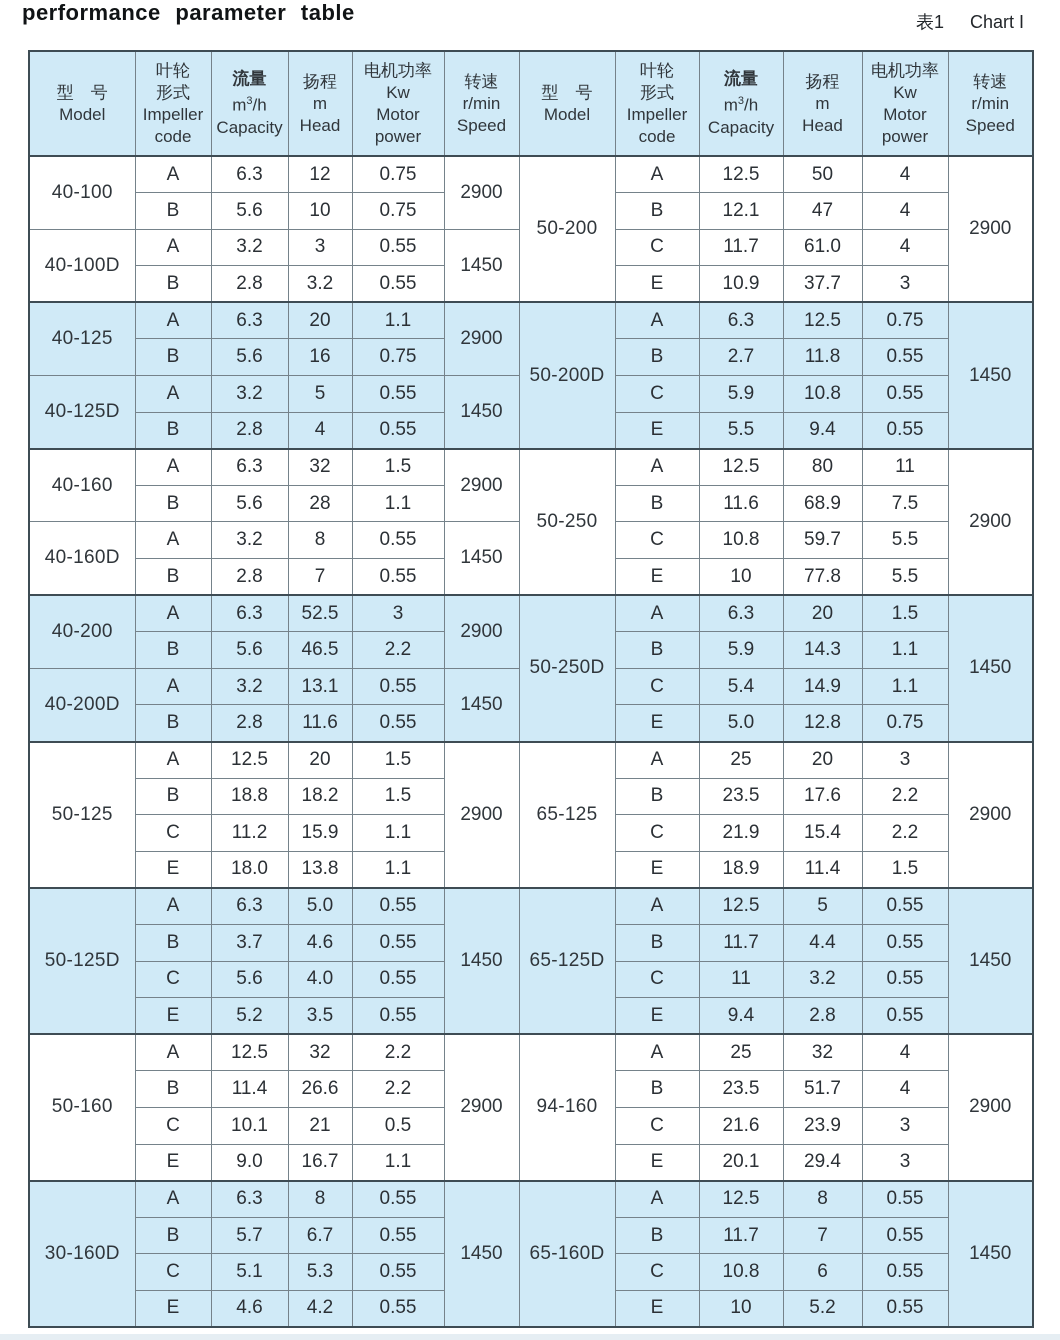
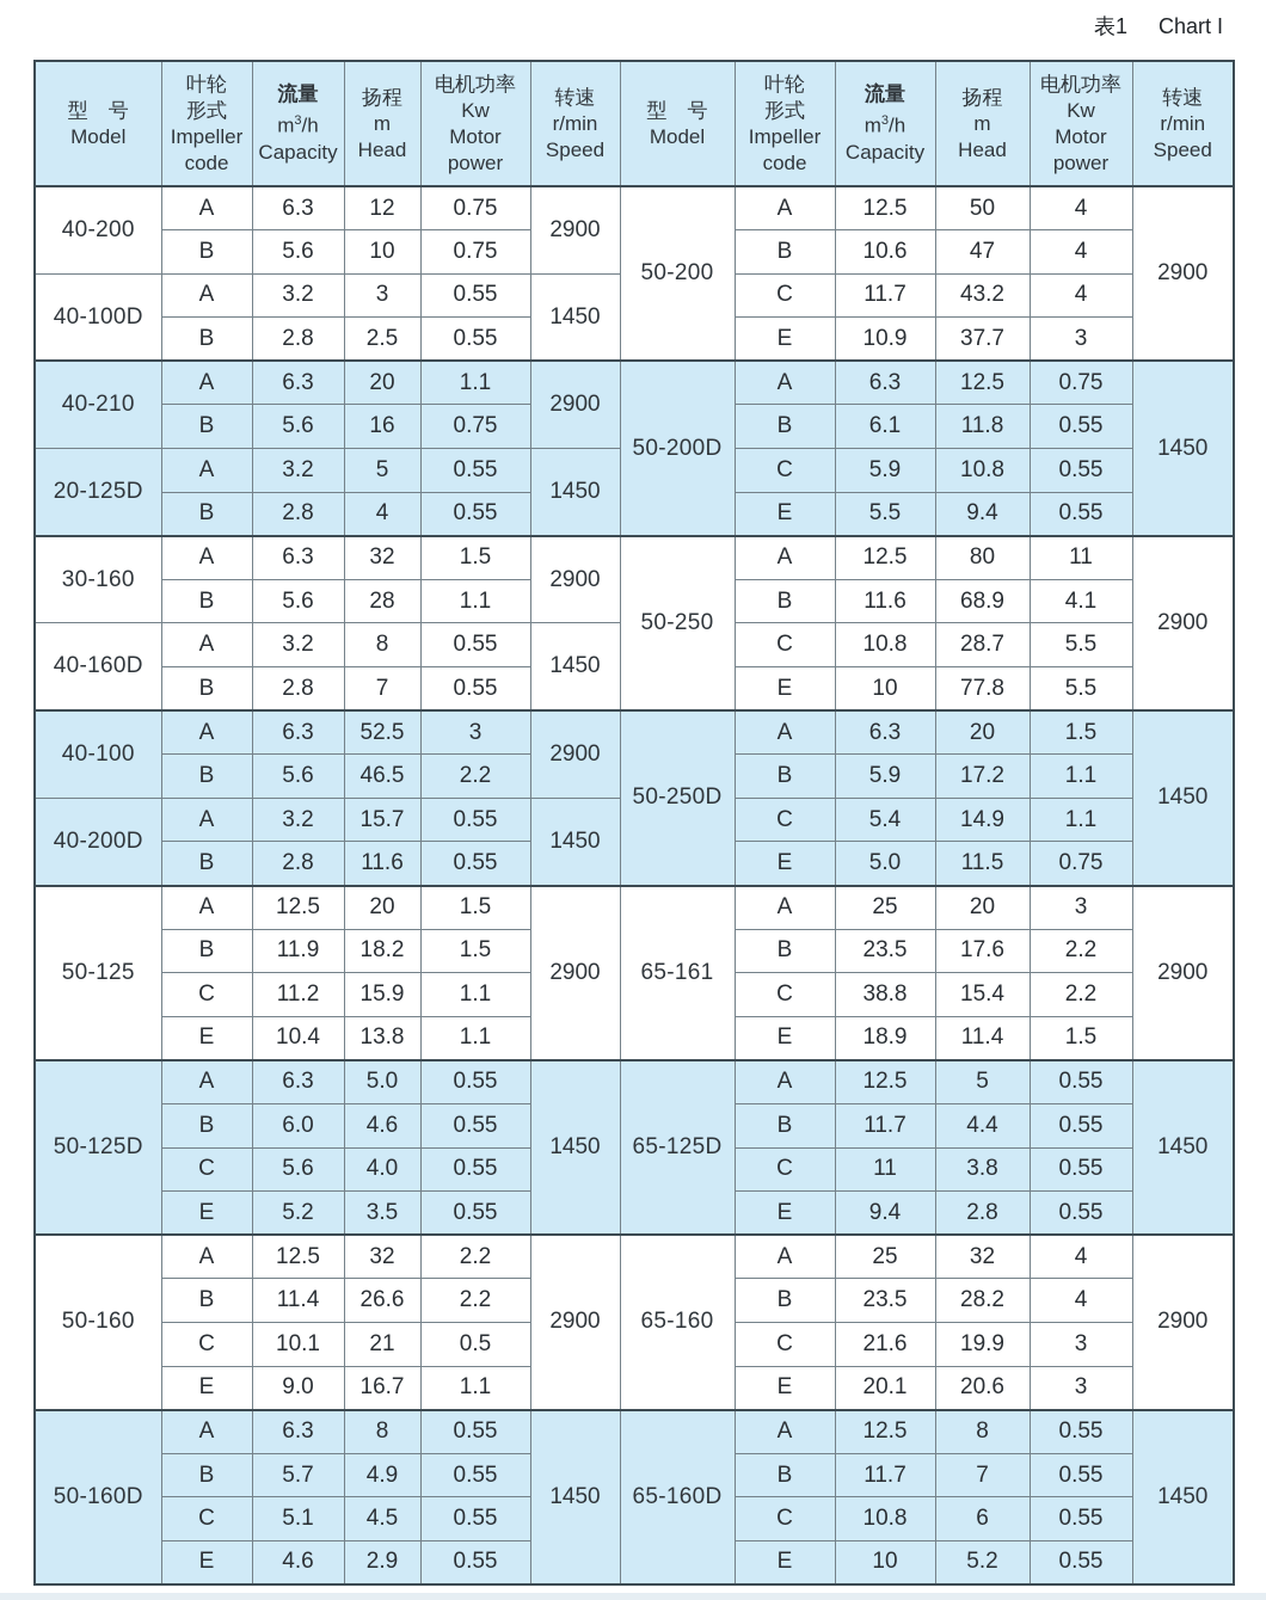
- performance parameter table
  表1 Chart I
  型 号Model	叶轮形式Impellercode	流量m3/hCapacity	扬程mHead	电机功率KwMotorpower	转速r/minSpeed	型 号Model	叶轮形式Impellercode	流量m3/hCapacity	扬程mHead	电机功率KwMotorpower	转速r/minSpeed
- 40-100	A	6.3	12	0.75	2900	50-200	A	12.5	50	4	2900
+ 40-200	A	6.3	12	0.75	2900	50-200	A	12.5	50	4	2900
- B	5.6	10	0.75	B	12.1	47	4
+ B	5.6	10	0.75	B	10.6	47	4
- 40-100D	A	3.2	3	0.55	1450	C	11.7	61.0	4
+ 40-100D	A	3.2	3	0.55	1450	C	11.7	43.2	4
- B	2.8	3.2	0.55	E	10.9	37.7	3
+ B	2.8	2.5	0.55	E	10.9	37.7	3
- 40-125	A	6.3	20	1.1	2900	50-200D	A	6.3	12.5	0.75	1450
+ 40-210	A	6.3	20	1.1	2900	50-200D	A	6.3	12.5	0.75	1450
- B	5.6	16	0.75	B	2.7	11.8	0.55
+ B	5.6	16	0.75	B	6.1	11.8	0.55
- 40-125D	A	3.2	5	0.55	1450	C	5.9	10.8	0.55
+ 20-125D	A	3.2	5	0.55	1450	C	5.9	10.8	0.55
  B	2.8	4	0.55	E	5.5	9.4	0.55
- 40-160	A	6.3	32	1.5	2900	50-250	A	12.5	80	11	2900
+ 30-160	A	6.3	32	1.5	2900	50-250	A	12.5	80	11	2900
- B	5.6	28	1.1	B	11.6	68.9	7.5
+ B	5.6	28	1.1	B	11.6	68.9	4.1
- 40-160D	A	3.2	8	0.55	1450	C	10.8	59.7	5.5
+ 40-160D	A	3.2	8	0.55	1450	C	10.8	28.7	5.5
  B	2.8	7	0.55	E	10	77.8	5.5
- 40-200	A	6.3	52.5	3	2900	50-250D	A	6.3	20	1.5	1450
+ 40-100	A	6.3	52.5	3	2900	50-250D	A	6.3	20	1.5	1450
- B	5.6	46.5	2.2	B	5.9	14.3	1.1
+ B	5.6	46.5	2.2	B	5.9	17.2	1.1
- 40-200D	A	3.2	13.1	0.55	1450	C	5.4	14.9	1.1
+ 40-200D	A	3.2	15.7	0.55	1450	C	5.4	14.9	1.1
- B	2.8	11.6	0.55	E	5.0	12.8	0.75
+ B	2.8	11.6	0.55	E	5.0	11.5	0.75
- 50-125	A	12.5	20	1.5	2900	65-125	A	25	20	3	2900
+ 50-125	A	12.5	20	1.5	2900	65-161	A	25	20	3	2900
- B	18.8	18.2	1.5	B	23.5	17.6	2.2
+ B	11.9	18.2	1.5	B	23.5	17.6	2.2
- C	11.2	15.9	1.1	C	21.9	15.4	2.2
+ C	11.2	15.9	1.1	C	38.8	15.4	2.2
- E	18.0	13.8	1.1	E	18.9	11.4	1.5
+ E	10.4	13.8	1.1	E	18.9	11.4	1.5
  50-125D	A	6.3	5.0	0.55	1450	65-125D	A	12.5	5	0.55	1450
- B	3.7	4.6	0.55	B	11.7	4.4	0.55
+ B	6.0	4.6	0.55	B	11.7	4.4	0.55
- C	5.6	4.0	0.55	C	11	3.2	0.55
+ C	5.6	4.0	0.55	C	11	3.8	0.55
  E	5.2	3.5	0.55	E	9.4	2.8	0.55
- 50-160	A	12.5	32	2.2	2900	94-160	A	25	32	4	2900
+ 50-160	A	12.5	32	2.2	2900	65-160	A	25	32	4	2900
- B	11.4	26.6	2.2	B	23.5	51.7	4
+ B	11.4	26.6	2.2	B	23.5	28.2	4
- C	10.1	21	0.5	C	21.6	23.9	3
+ C	10.1	21	0.5	C	21.6	19.9	3
- E	9.0	16.7	1.1	E	20.1	29.4	3
+ E	9.0	16.7	1.1	E	20.1	20.6	3
- 30-160D	A	6.3	8	0.55	1450	65-160D	A	12.5	8	0.55	1450
+ 50-160D	A	6.3	8	0.55	1450	65-160D	A	12.5	8	0.55	1450
- B	5.7	6.7	0.55	B	11.7	7	0.55
+ B	5.7	4.9	0.55	B	11.7	7	0.55
- C	5.1	5.3	0.55	C	10.8	6	0.55
+ C	5.1	4.5	0.55	C	10.8	6	0.55
- E	4.6	4.2	0.55	E	10	5.2	0.55
+ E	4.6	2.9	0.55	E	10	5.2	0.55
